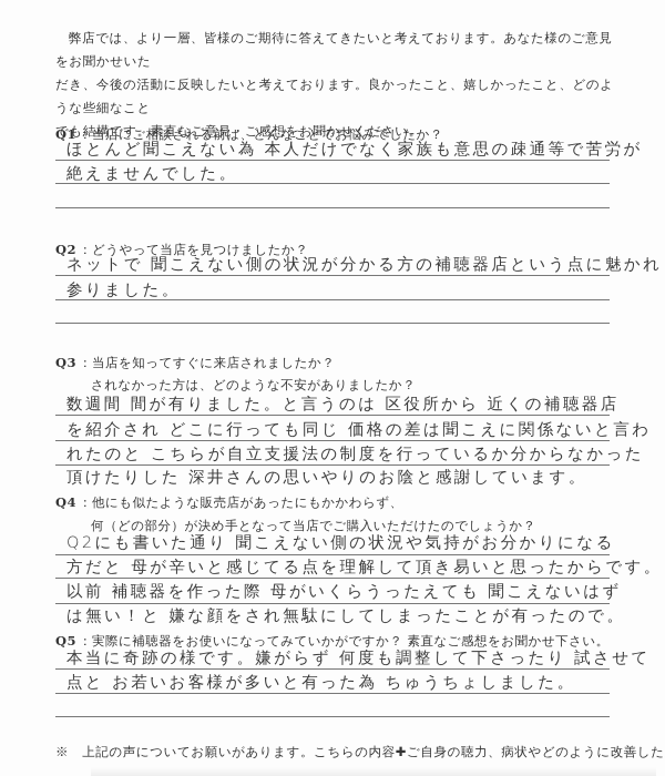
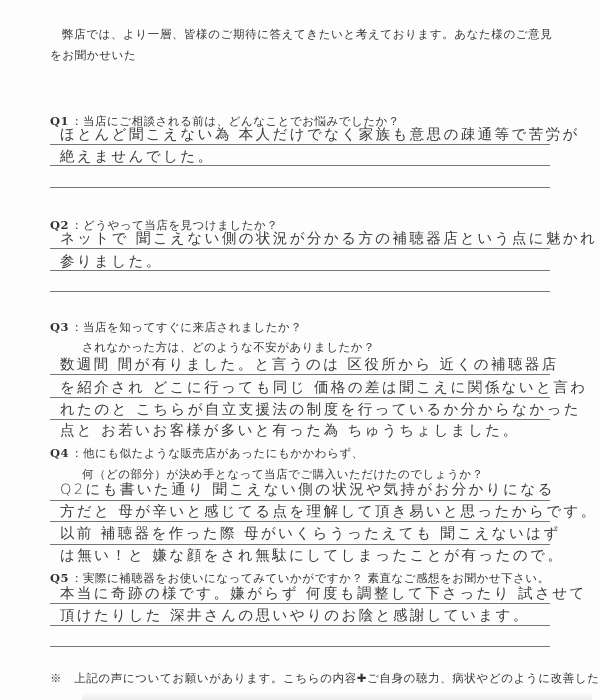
  弊店では、より一層、皆様のご期待に答えてきたいと考えております。あなた様のご意見をお聞かせいた
- だき、今後の活動に反映したいと考えております。良かったこと、嬉しかったこと、どのような些細なこと
- でも結構です。素直なご意見・ご感想をお聞かせください。
  Q1 ：当店にご相談される前は、どんなことでお悩みでしたか？
  ほとんど聞こえない為 本人だけでなく家族も意思の疎通等で苦労が
  絶えませんでした。
  Q2 ：どうやって当店を見つけましたか？
  ネットで 聞こえない側の状況が分かる方の補聴器店という点に魅かれ
  参りました。
  Q3 ：当店を知ってすぐに来店されましたか？
  されなかった方は、どのような不安がありましたか？
  数週間 間が有りました。と言うのは 区役所から 近くの補聴器店
  を紹介され どこに行っても同じ 価格の差は聞こえに関係ないと言わ
  れたのと こちらが自立支援法の制度を行っているか分からなかった
- 頂けたりした 深井さんの思いやりのお陰と感謝しています。
+ 点と お若いお客様が多いと有った為 ちゅうちょしました。
  Q4 ：他にも似たような販売店があったにもかかわらず、
  何（どの部分）が決め手となって当店でご購入いただけたのでしょうか？
  Q2にも書いた通り 聞こえない側の状況や気持がお分かりになる
  方だと 母が辛いと感じてる点を理解して頂き易いと思ったからです。
  以前 補聴器を作った際 母がいくらうったえても 聞こえないはず
  は無い！と 嫌な顔をされ無駄にしてしまったことが有ったので。
  Q5 ：実際に補聴器をお使いになってみていかがですか？ 素直なご感想をお聞かせ下さい。
  本当に奇跡の様です。嫌がらず 何度も調整して下さったり 試させて
- 点と お若いお客様が多いと有った為 ちゅうちょしました。
+ 頂けたりした 深井さんの思いやりのお陰と感謝しています。
  ※ 上記の声についてお願いがあります。こちらの内容✚ご自身の聴力、病状やどのように改善した
